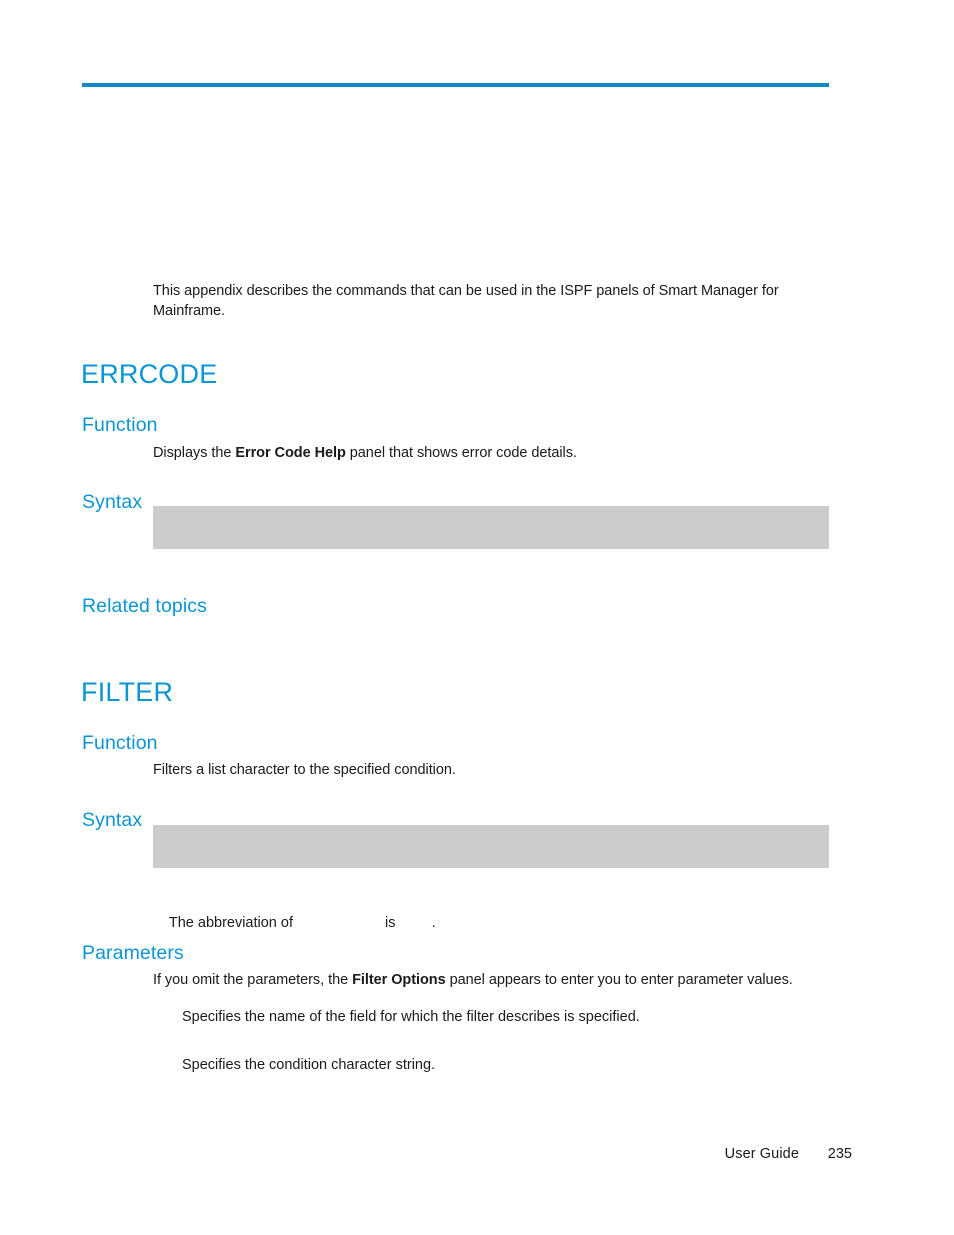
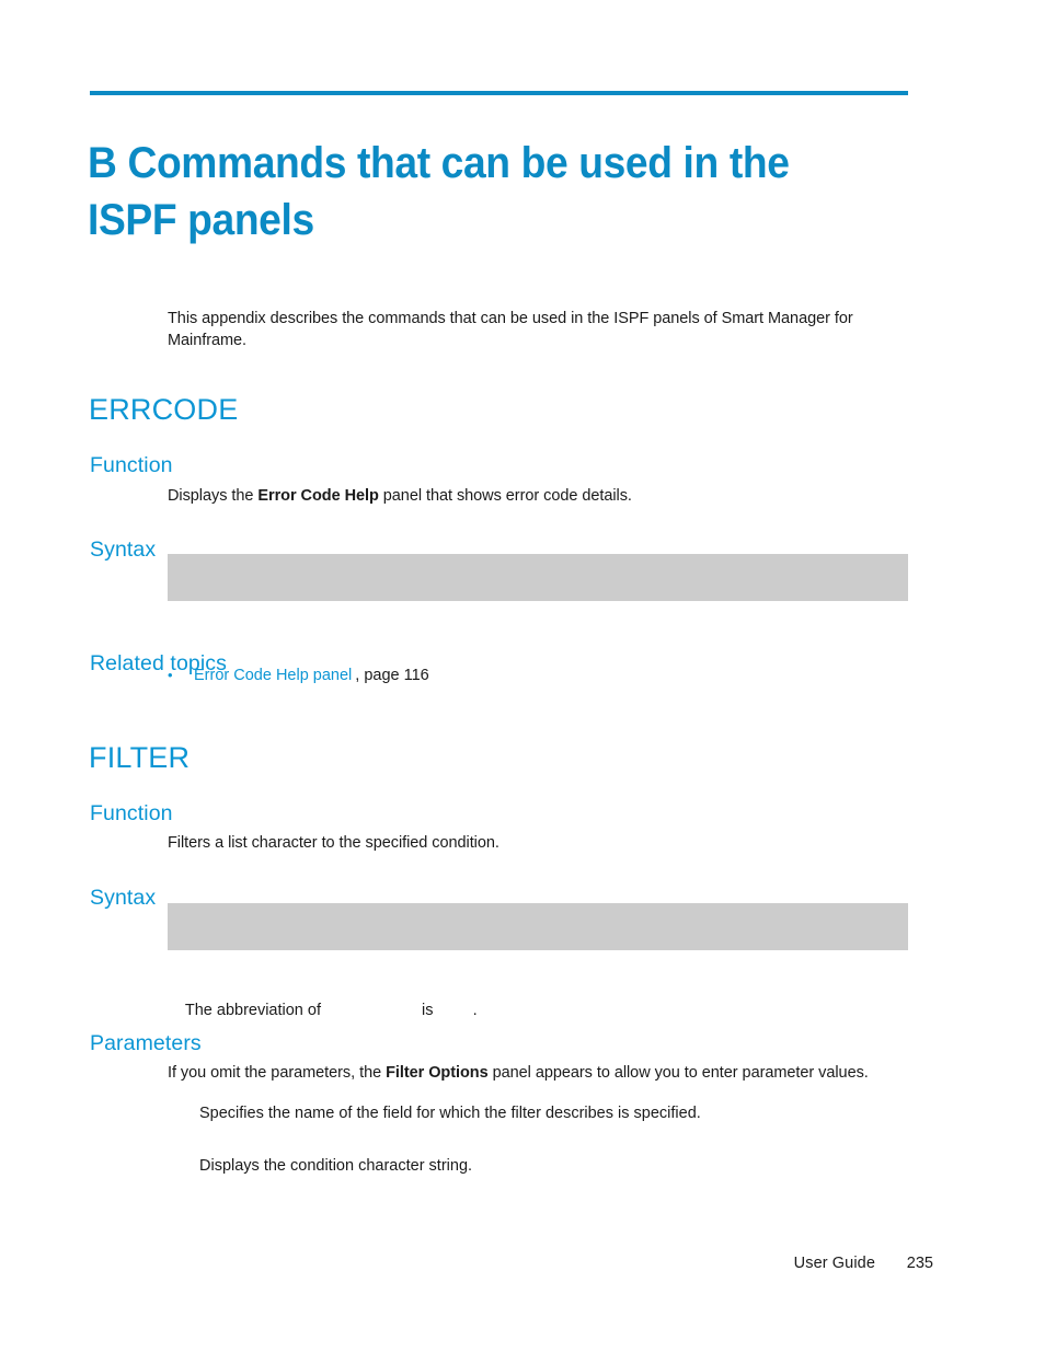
+ B Commands that can be used in the ISPF panels
  This appendix describes the commands that can be used in the ISPF panels of Smart Manager for Mainframe.
  ERRCODE
  Function
  Displays the Error Code Help panel that shows error code details.
  Syntax
  Related topics
+ •
+ Error Code Help panel , page 116
  FILTER
  Function
  Filters a list character to the specified condition.
  Syntax
  The abbreviation of is .
  Parameters
- If you omit the parameters, the Filter Options panel appears to enter you to enter parameter values.
+ If you omit the parameters, the Filter Options panel appears to allow you to enter parameter values.
  Specifies the name of the field for which the filter describes is specified.
- Specifies the condition character string.
+ Displays the condition character string.
  User Guide
  235
